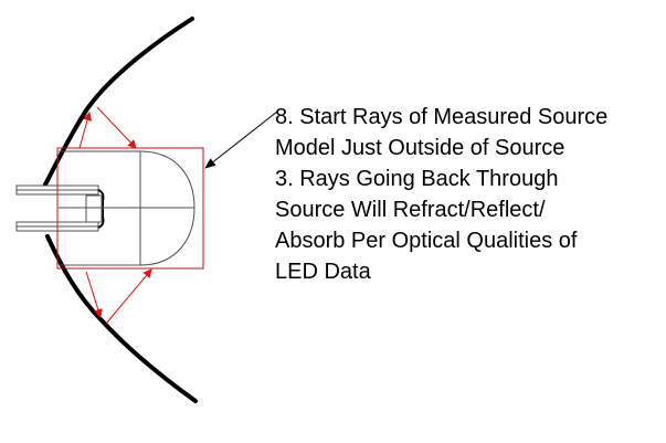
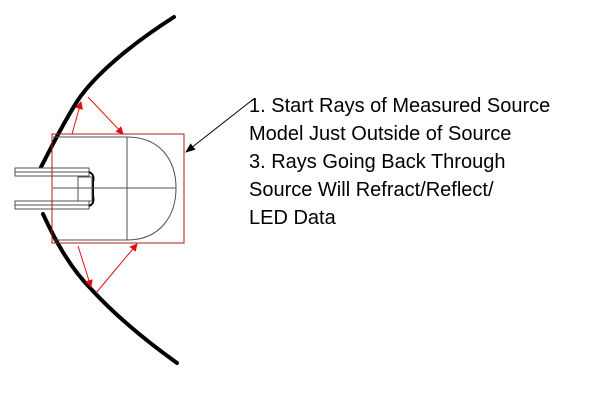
- 8. Start Rays of Measured Source
+ 1. Start Rays of Measured Source
  Model Just Outside of Source
  3. Rays Going Back Through
  Source Will Refract/Reflect/
- Absorb Per Optical Qualities of
  LED Data
